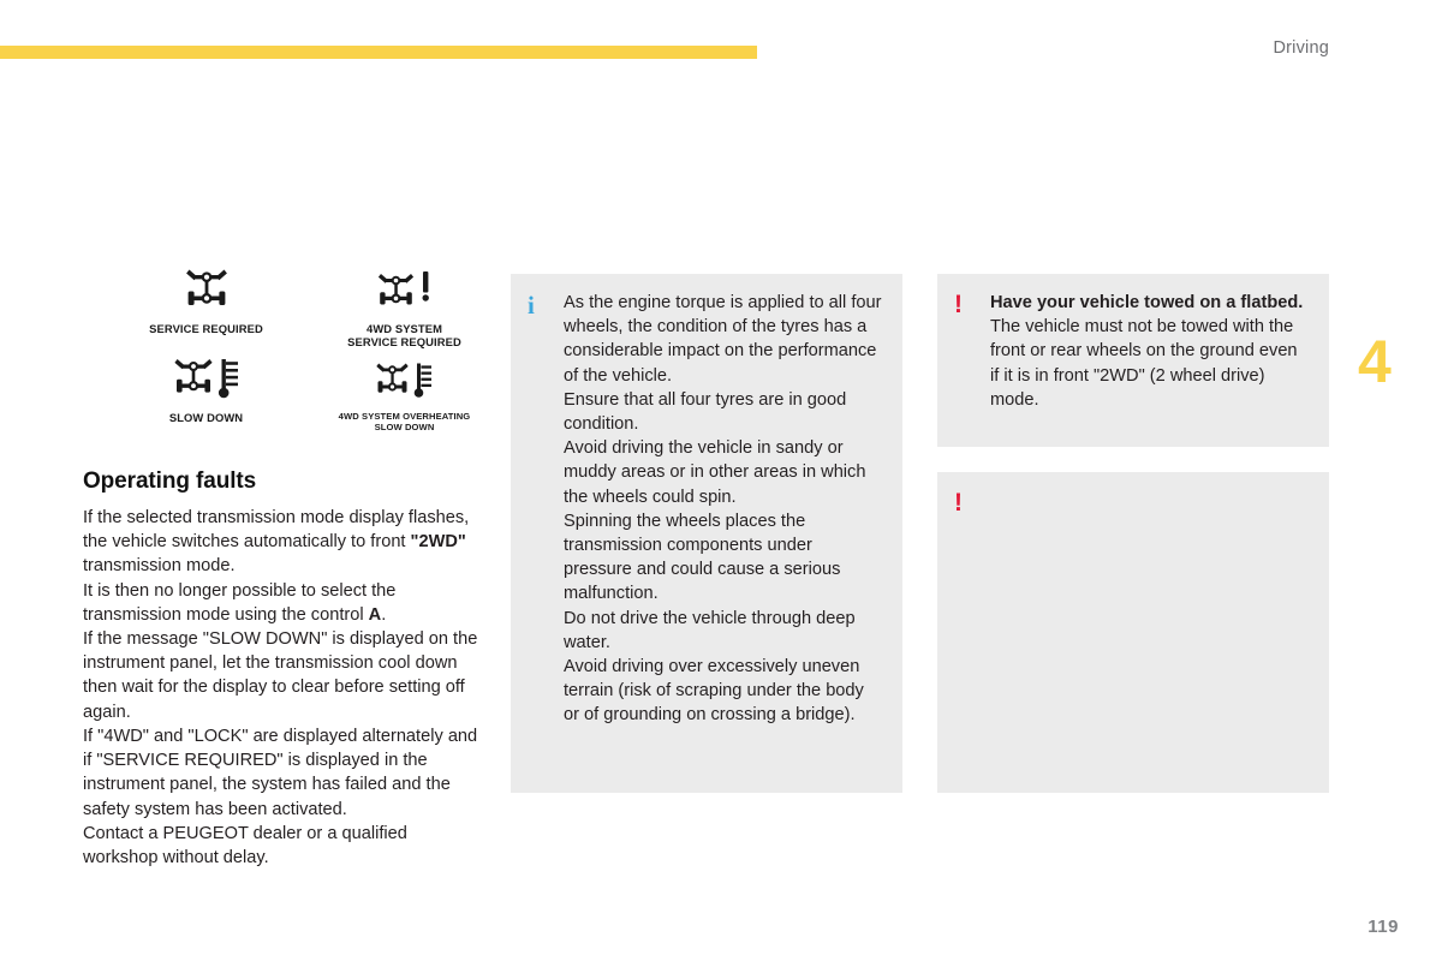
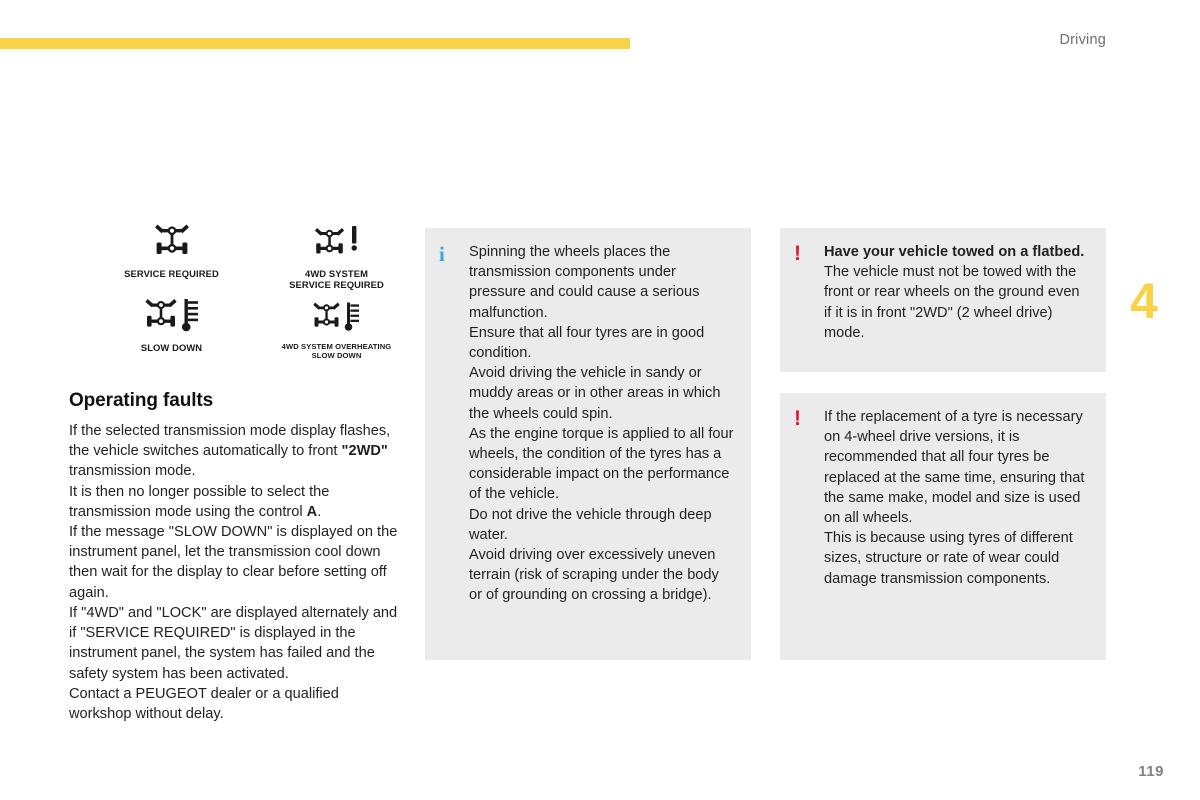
  Driving
  4
  119
  SERVICE REQUIRED
  4WD SYSTEM
  SERVICE REQUIRED
  SLOW DOWN
  4WD SYSTEM OVERHEATING
  SLOW DOWN
  Operating faults
  If the selected transmission mode display flashes, the vehicle switches automatically to front "2WD" transmission mode.
  It is then no longer possible to select the transmission mode using the control A.
  If the message "SLOW DOWN" is displayed on the instrument panel, let the transmission cool down then wait for the display to clear before setting off again.
  If "4WD" and "LOCK" are displayed alternately and if "SERVICE REQUIRED" is displayed in the instrument panel, the system has failed and the safety system has been activated.
  Contact a PEUGEOT dealer or a qualified workshop without delay.
  i
- As the engine torque is applied to all four wheels, the condition of the tyres has a considerable impact on the performance of the vehicle.
+ Spinning the wheels places the transmission components under pressure and could cause a serious malfunction.
  Ensure that all four tyres are in good condition.
  Avoid driving the vehicle in sandy or muddy areas or in other areas in which the wheels could spin.
- Spinning the wheels places the transmission components under pressure and could cause a serious malfunction.
+ As the engine torque is applied to all four wheels, the condition of the tyres has a considerable impact on the performance of the vehicle.
  Do not drive the vehicle through deep water.
  Avoid driving over excessively uneven terrain (risk of scraping under the body or of grounding on crossing a bridge).
  !
  Have your vehicle towed on a flatbed.
  The vehicle must not be towed with the front or rear wheels on the ground even if it is in front "2WD" (2 wheel drive) mode.
  !
+ If the replacement of a tyre is necessary on 4-wheel drive versions, it is recommended that all four tyres be replaced at the same time, ensuring that the same make, model and size is used on all wheels.
+ This is because using tyres of different sizes, structure or rate of wear could damage transmission components.
